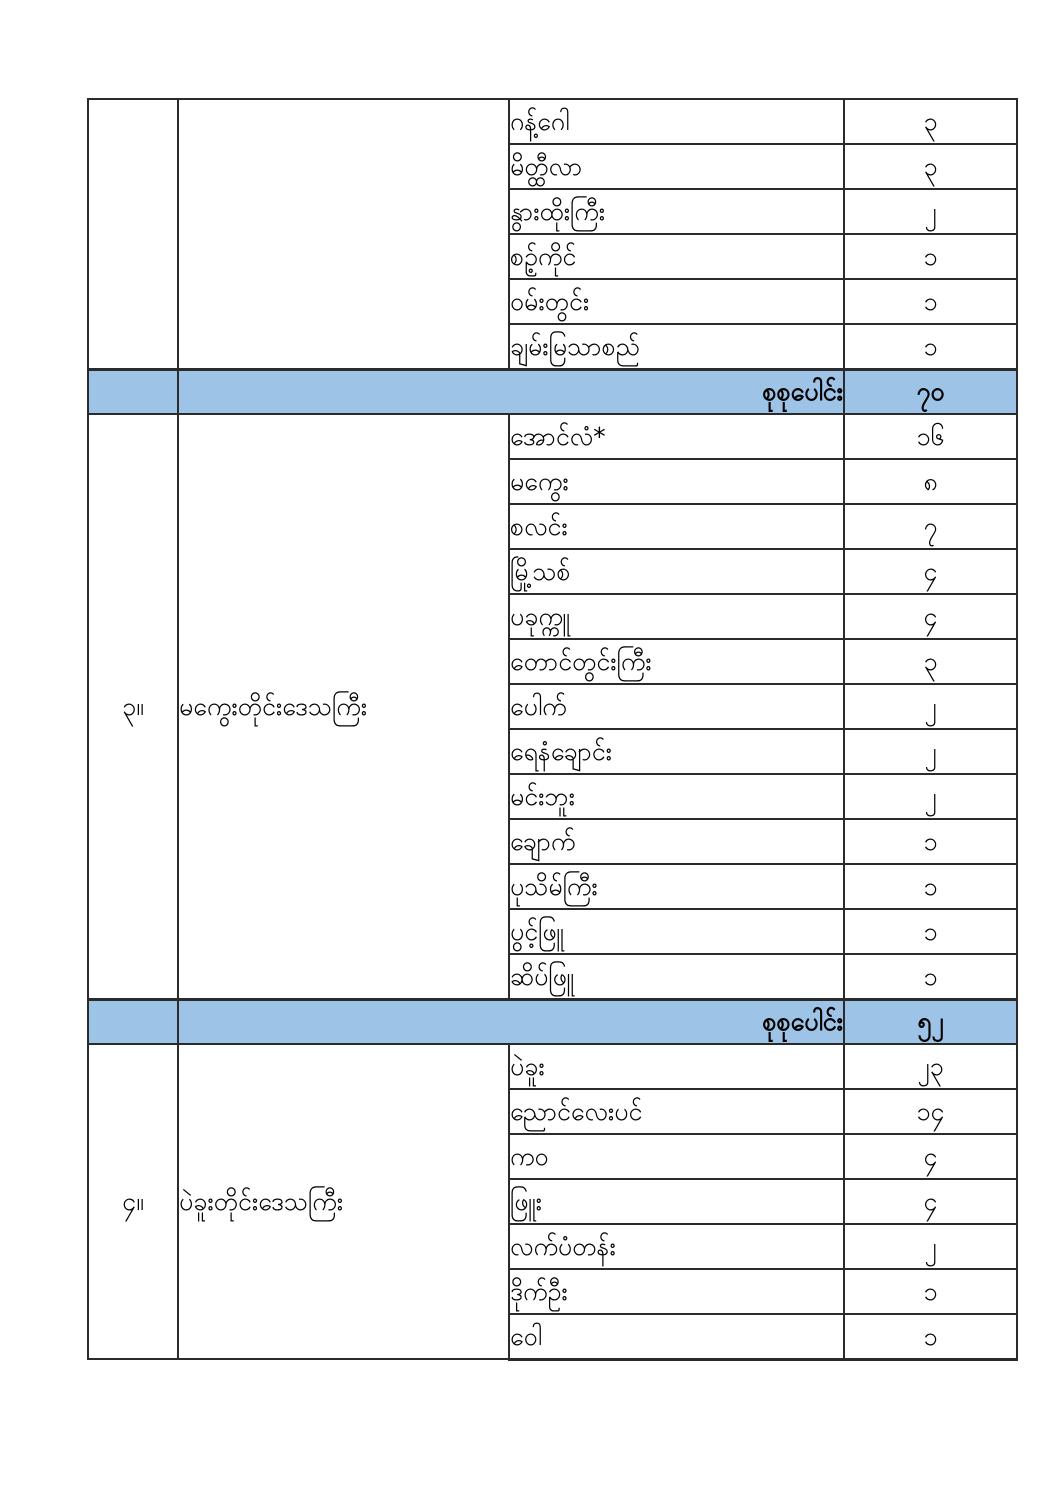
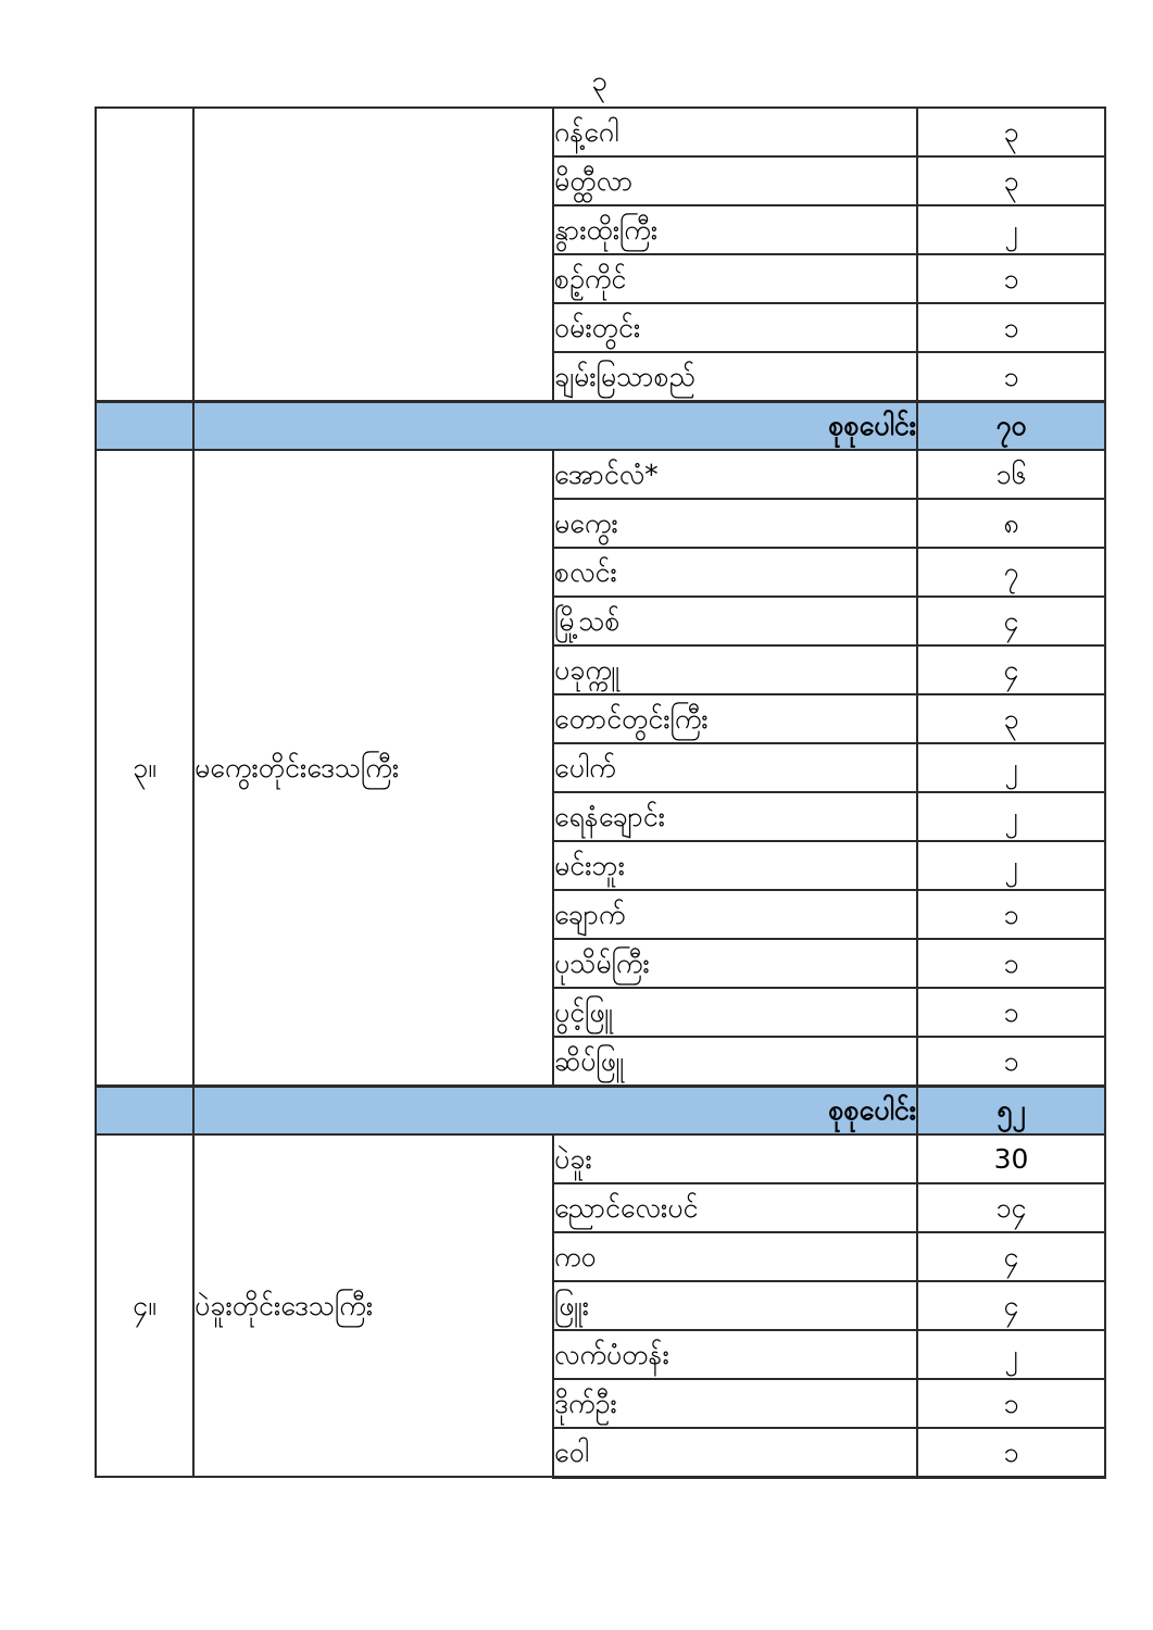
+ ၃
  		ဂန့်ဂေါ	၃
  မိတ္ထီလာ	၃
  နွားထိုးကြီး	၂
  စဉ့်ကိုင်	၁
  ဝမ်းတွင်း	၁
  ချမ်းမြသာစည်	၁
  	စုစုပေါင်း	၇၀
  ၃။	မကွေးတိုင်းဒေသကြီး	အောင်လံ*	၁၆
  မကွေး	၈
  စလင်း	၇
  မြို့သစ်	၄
  ပခုက္ကူ	၄
  တောင်တွင်းကြီး	၃
  ပေါက်	၂
  ရေနံချောင်း	၂
  မင်းဘူး	၂
  ချောက်	၁
  ပုသိမ်ကြီး	၁
  ပွင့်ဖြူ	၁
  ဆိပ်ဖြူ	၁
  	စုစုပေါင်း	၅၂
- ၄။	ပဲခူးတိုင်းဒေသကြီး	ပဲခူး	၂၃
+ ၄။	ပဲခူးတိုင်းဒေသကြီး	ပဲခူး	30
  ညောင်လေးပင်	၁၄
  ကဝ	၄
  ဖြူး	၄
  လက်ပံတန်း	၂
  ဒိုက်ဦး	၁
  ဝေါ	၁
